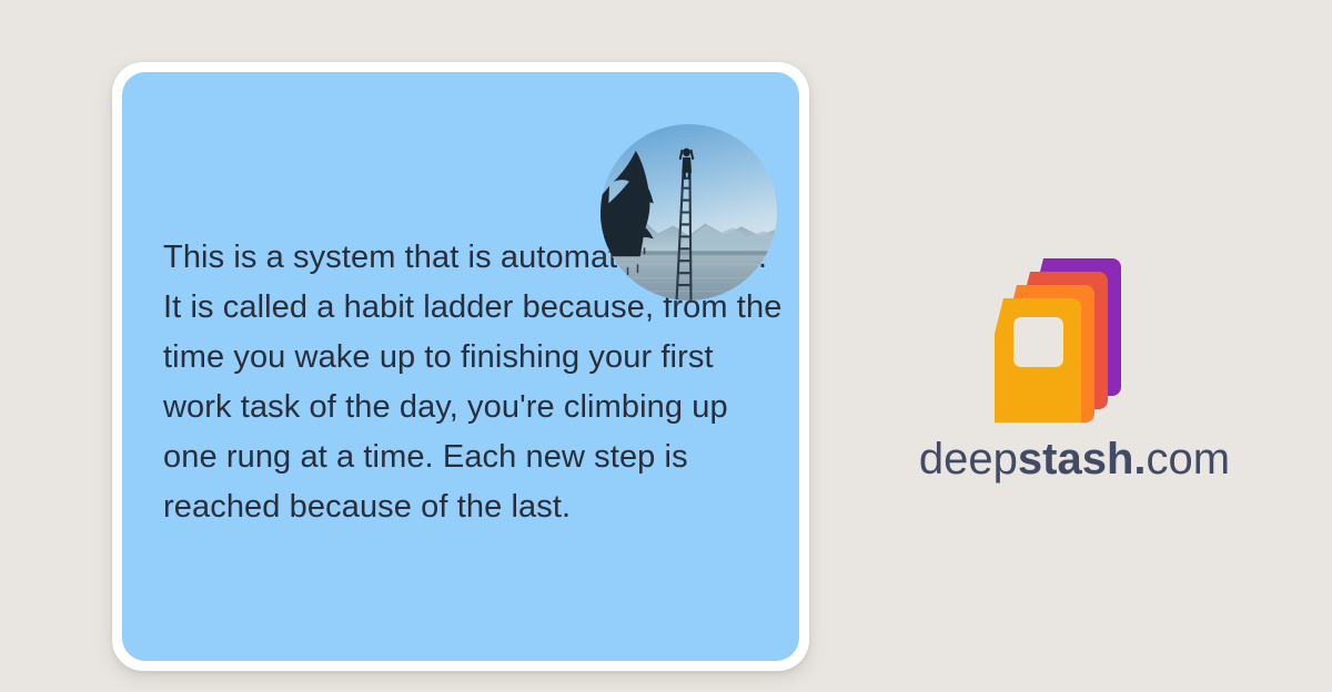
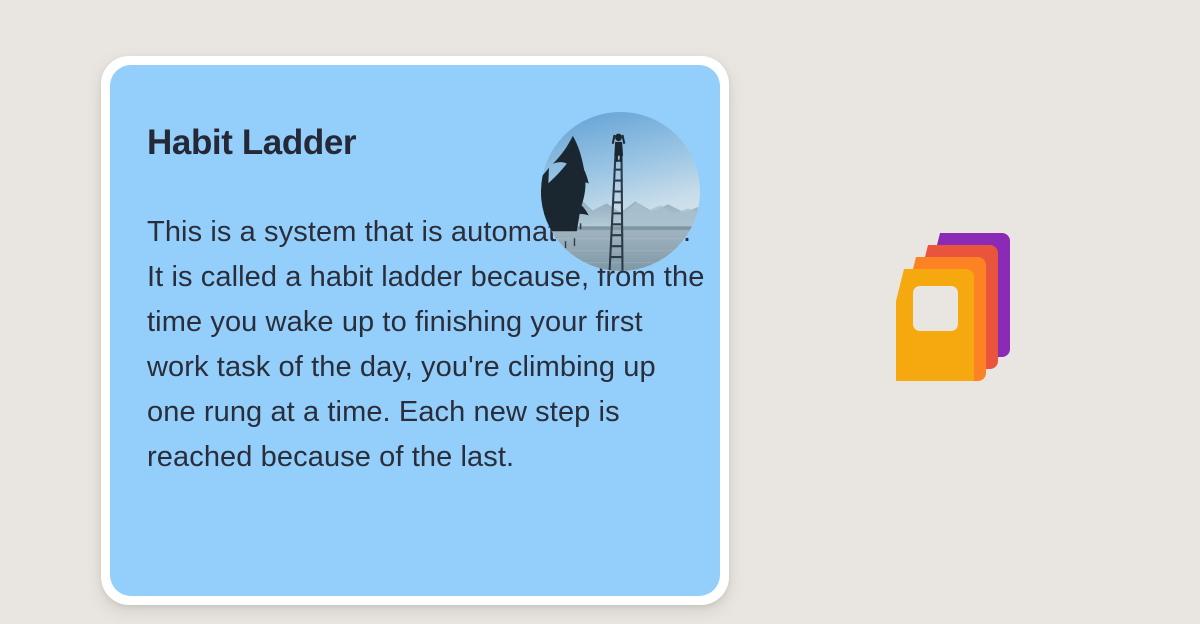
+ Habit Ladder
  This is a system that is automa It is called a habit ladder because, from the time you wake up to finishing your first work task of the day, you're climbing up one rung at a time. Each new step is reached because of the last.
- deepstash.com
